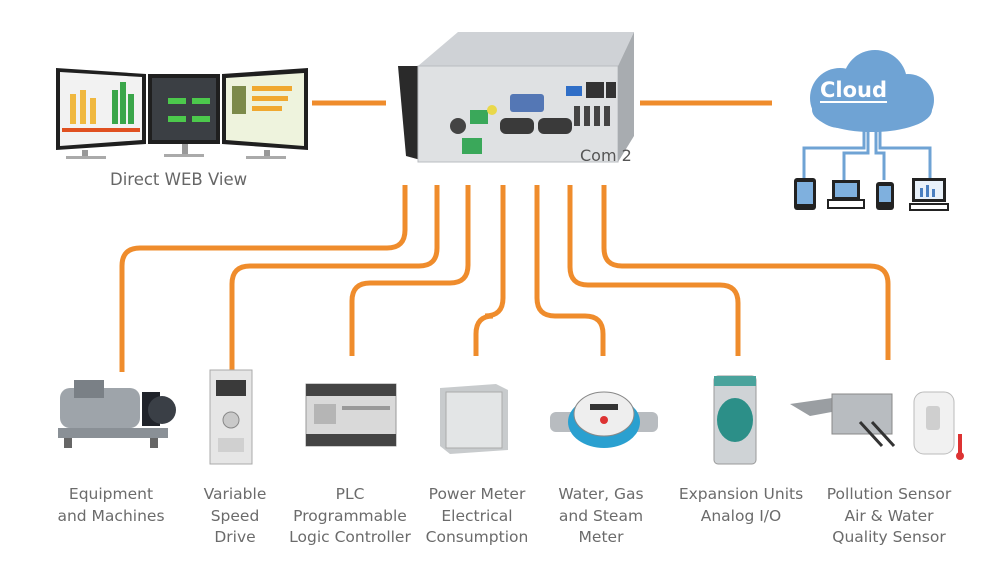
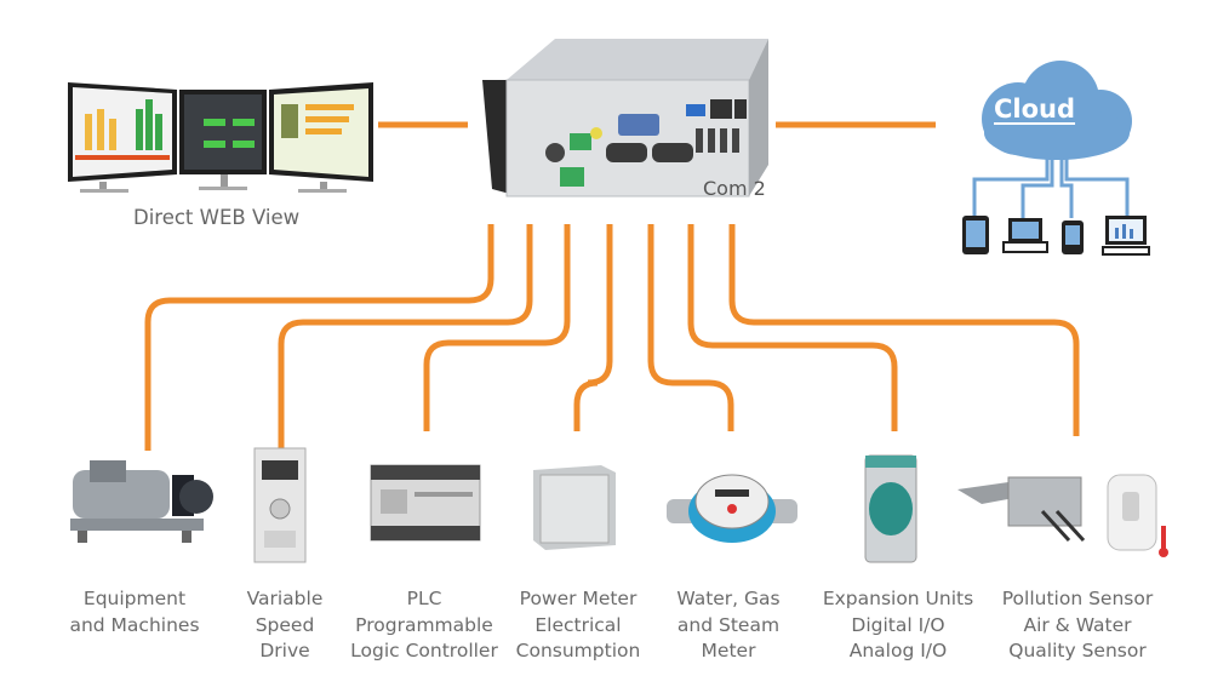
  Com 2
  Direct WEB View
  Cloud
  Equipment
  and Machines
  Variable
  Speed
  Drive
  PLC
  Programmable
  Logic Controller
  Power Meter
  Electrical
  Consumption
  Water, Gas
  and Steam
  Meter
  Expansion Units
+ Digital I/O
  Analog I/O
  Pollution Sensor
  Air & Water
  Quality Sensor
